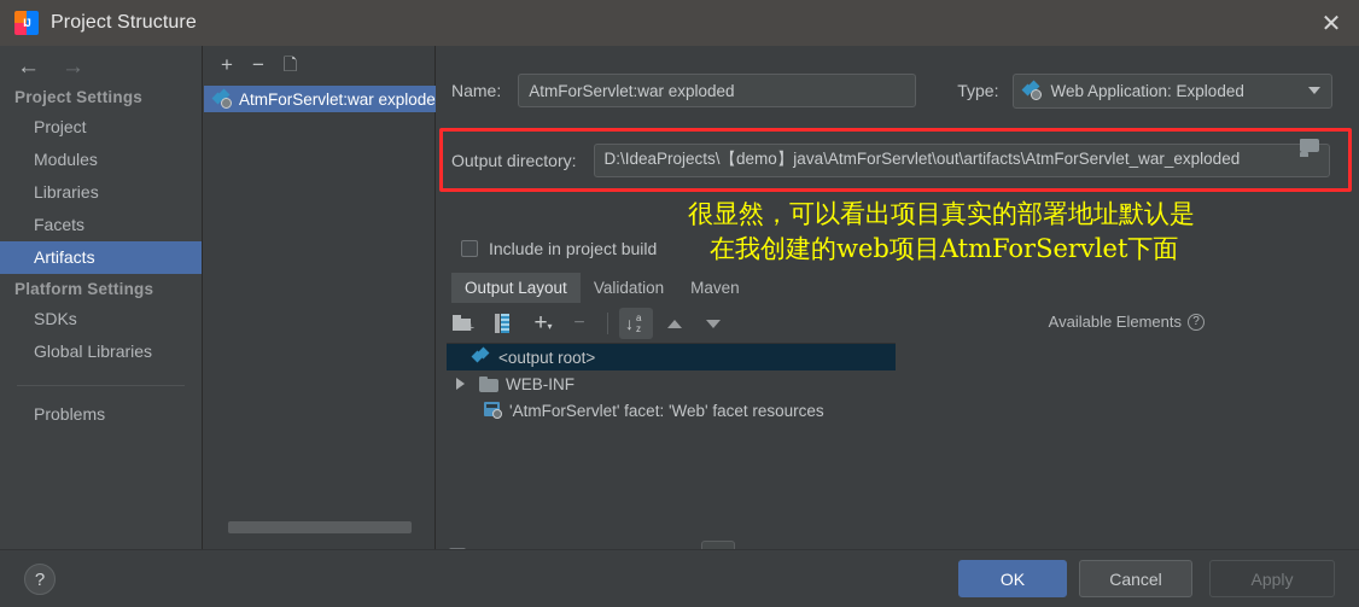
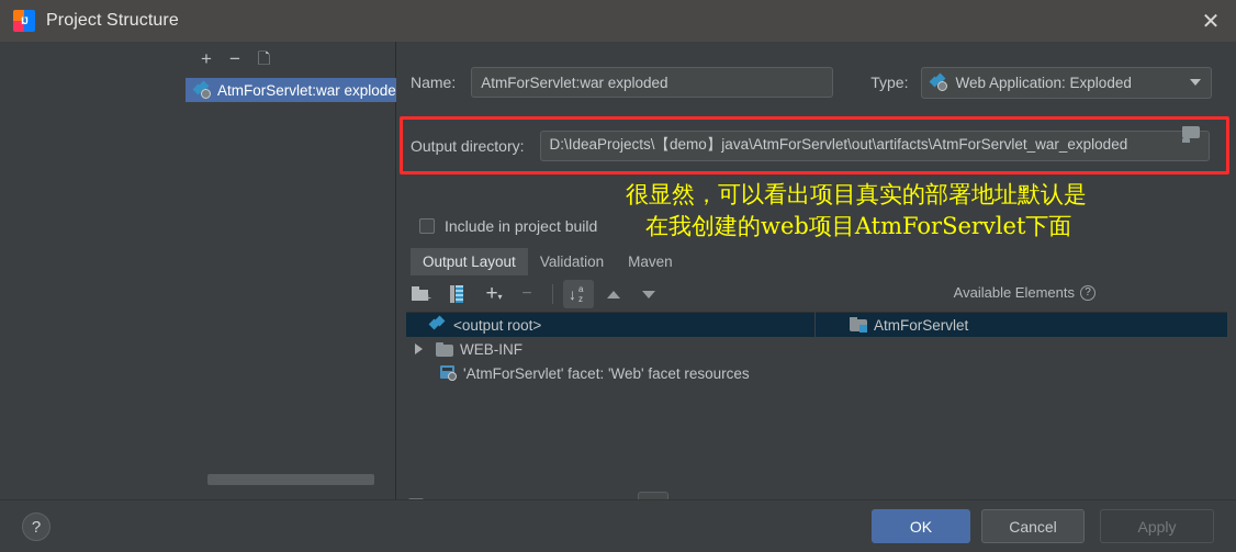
  IJ
  Project Structure
  ✕
- ←
- →
- Project Settings
- Project
- Modules
- Libraries
- Facets
- Artifacts
- Platform Settings
- SDKs
- Global Libraries
- Problems
  +
  −
  🗋
  AtmForServlet:war explode
  Name:
  AtmForServlet:war exploded
  Type:
  Web Application: Exploded
  Output directory:
  D:\IdeaProjects\【demo】java\AtmForServlet\out\artifacts\AtmForServlet_war_exploded
  Include in project build
  Output Layout
  Validation
  Maven
  +
  +
  ▾
  −
  ↓
  a
  z
  Available Elements
  ?
  <output root>
  WEB-INF
  'AtmForServlet' facet: 'Web' facet resources
+ AtmForServlet
  很显然，可以看出项目真实的部署地址默认是
  在我创建的web项目AtmForServlet下面
  ?
  OK
  Cancel
  Apply
